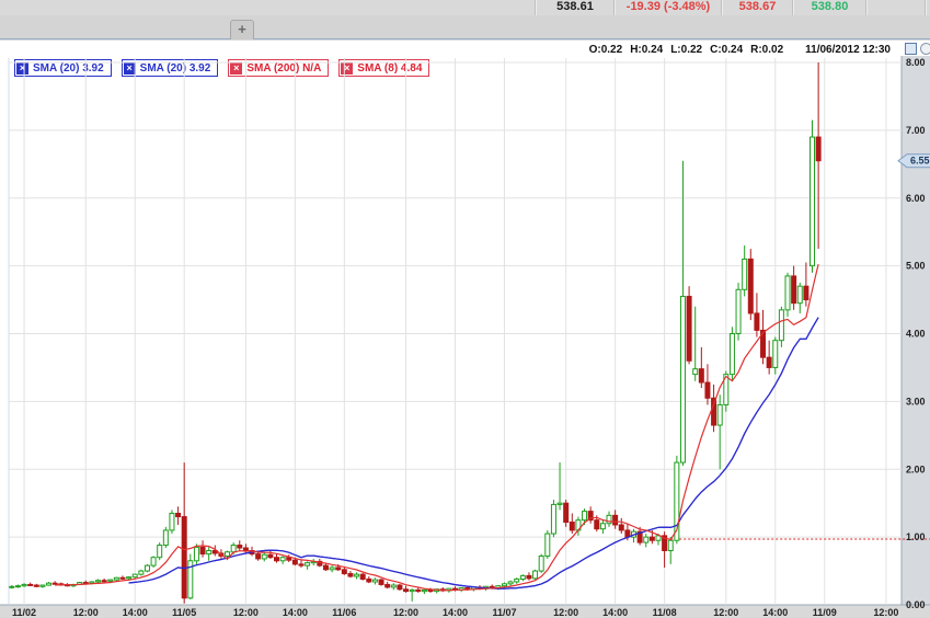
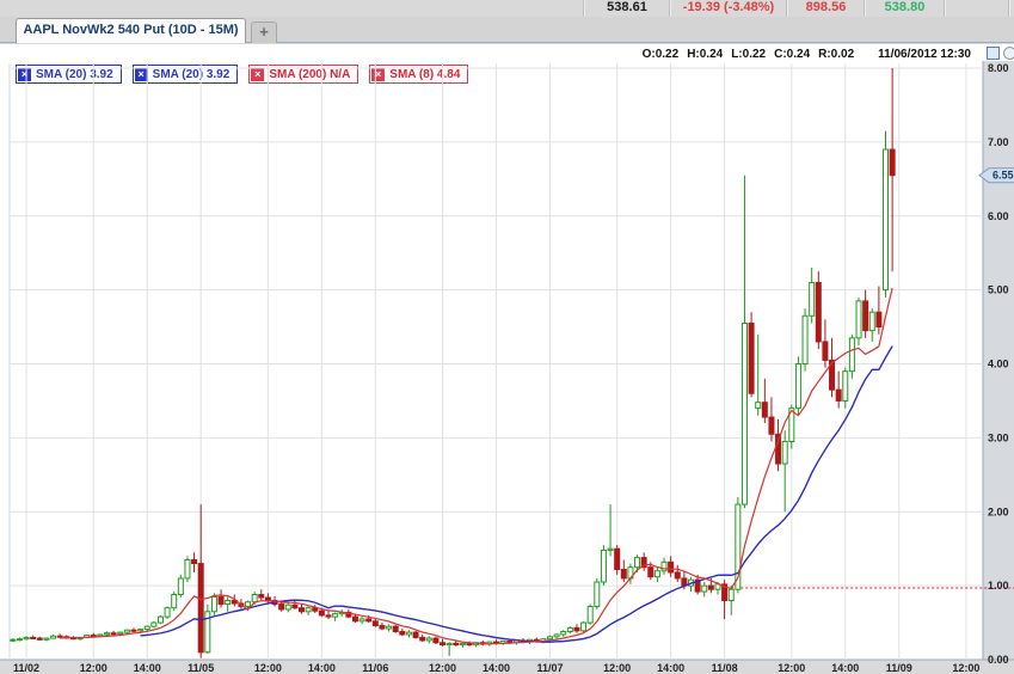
  538.61
  -19.39 (-3.48%)
- 538.67
+ 898.56
  538.80
+ AAPL NovWk2 540 Put (10D - 15M)
  +
  O:0.22 H:0.24 L:0.22 C:0.24 R:0.02 11/06/2012 12:30
  ×
  SMA (20).92
  ×
  SMA (20 3.92
  ×
  SMA (200) N/A
  ×
  SMA (8) 4.84
  0.00
  1.00
  2.00
  3.00
  4.00
  5.00
  6.00
  7.00
  8.00
  11/02
  12:00
  14:00
  11/05
  12:00
  14:00
  11/06
  12:00
  14:00
  11/07
  12:00
  14:00
  11/08
  12:00
  14:00
  11/09
  12:00
  6.55
